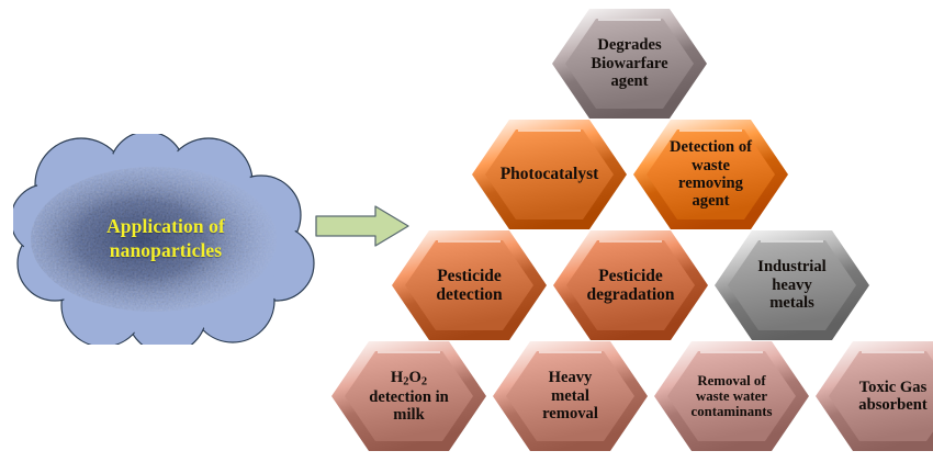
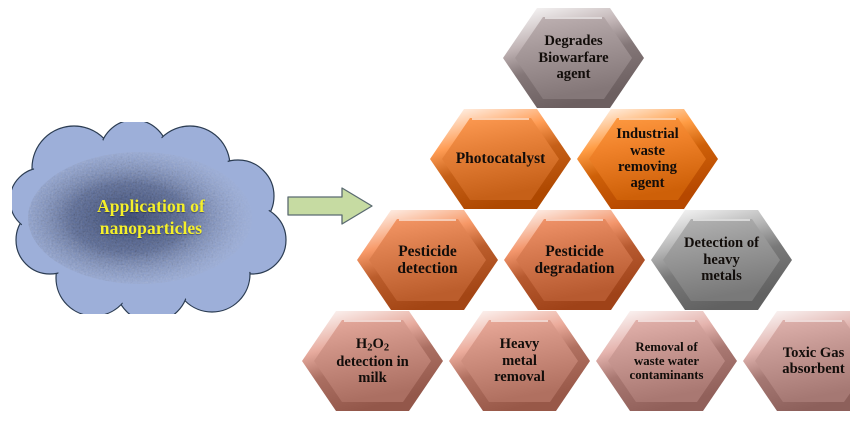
  Application of
  nanoparticles
  Degrades
  Biowarfare
  agent
  Photocatalyst
- Detection of
+ Industrial
  waste
  removing
  agent
  Pesticide
  detection
  Pesticide
  degradation
- Industrial
+ Detection of
  heavy
  metals
  H2O2
  detection in
  milk
  Heavy
  metal
  removal
  Removal of
  waste water
  contaminants
  Toxic Gas
  absorbent
